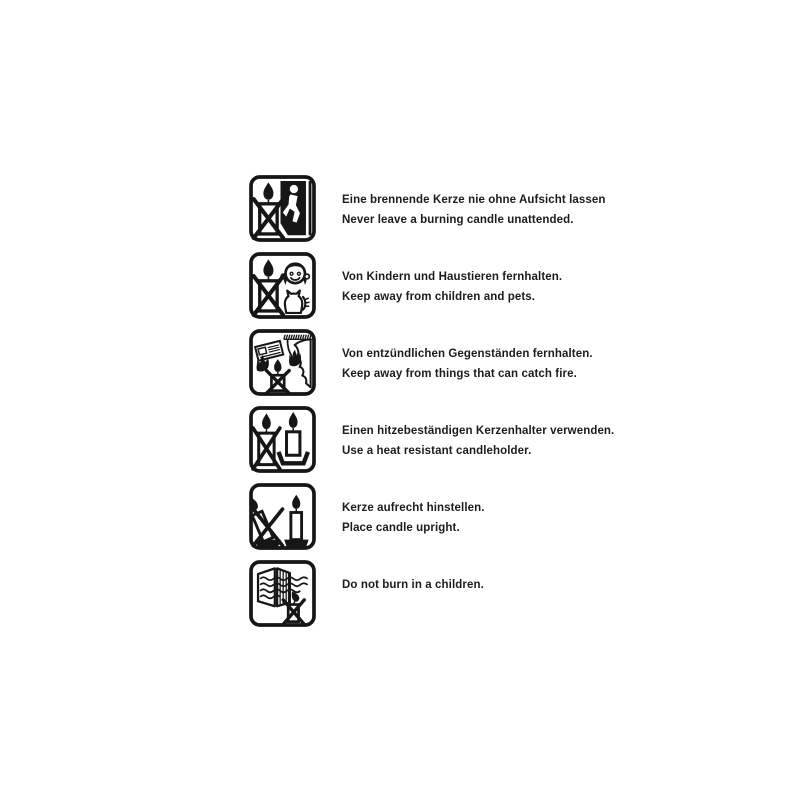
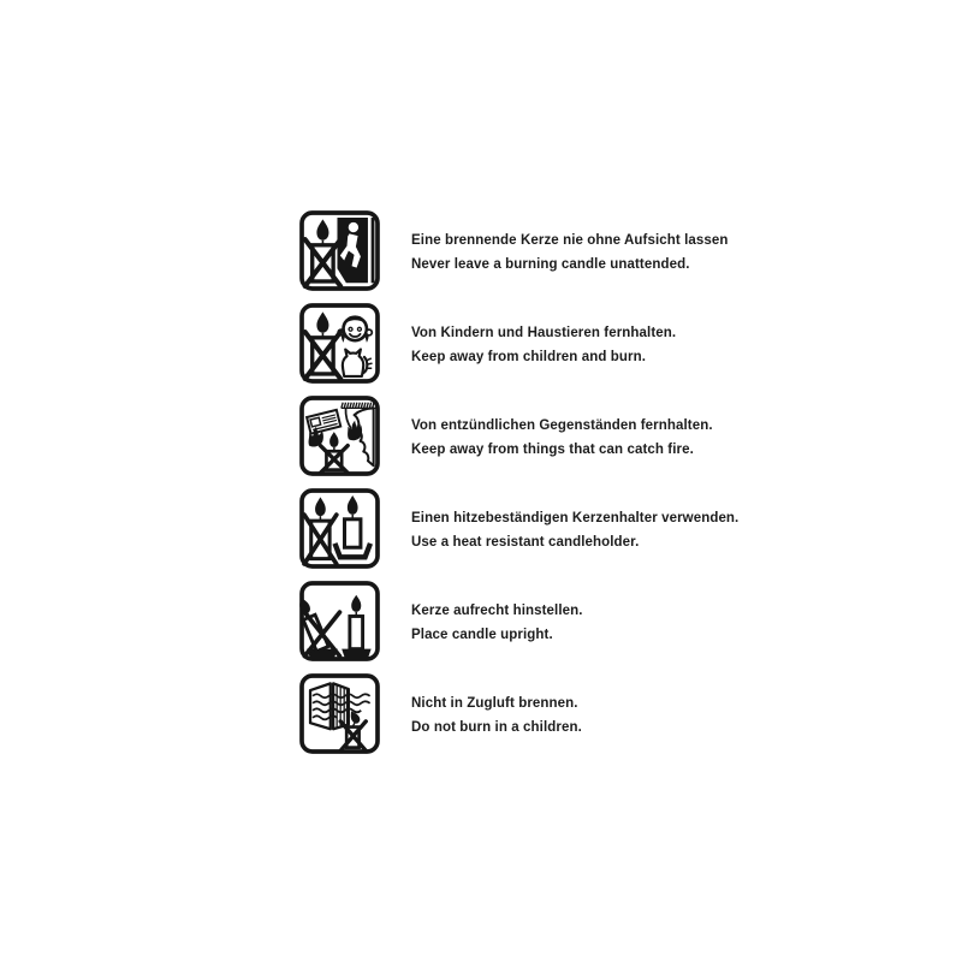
  Eine brennende Kerze nie ohne Aufsicht lassen
  Never leave a burning candle unattended.
  Von Kindern und Haustieren fernhalten.
- Keep away from children and pets.
+ Keep away from children and burn.
  Von entzündlichen Gegenständen fernhalten.
  Keep away from things that can catch fire.
  Einen hitzebeständigen Kerzenhalter verwenden.
  Use a heat resistant candleholder.
  Kerze aufrecht hinstellen.
  Place candle upright.
+ Nicht in Zugluft brennen.
  Do not burn in a children.
